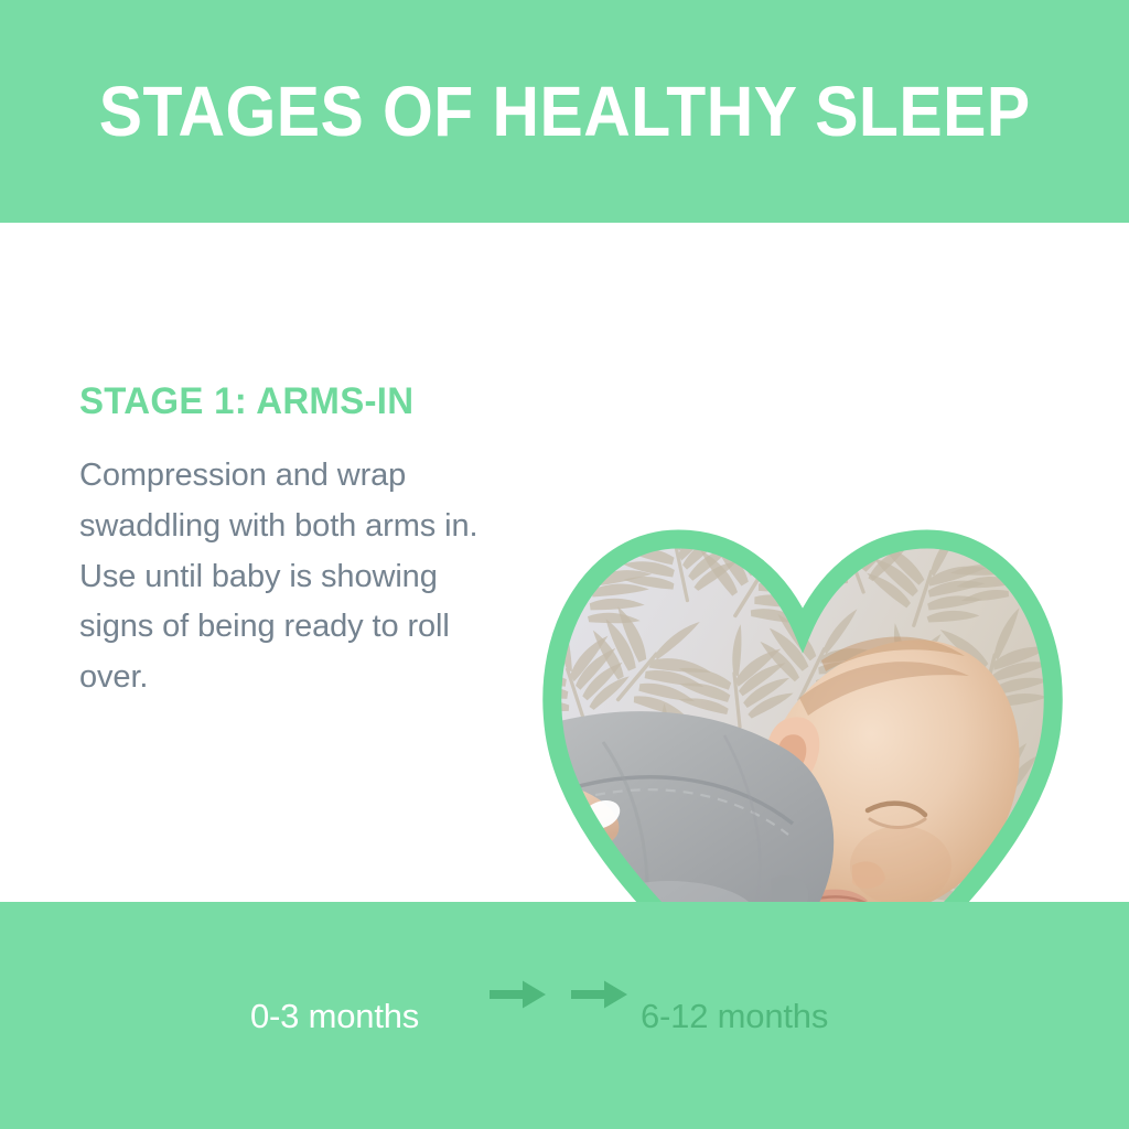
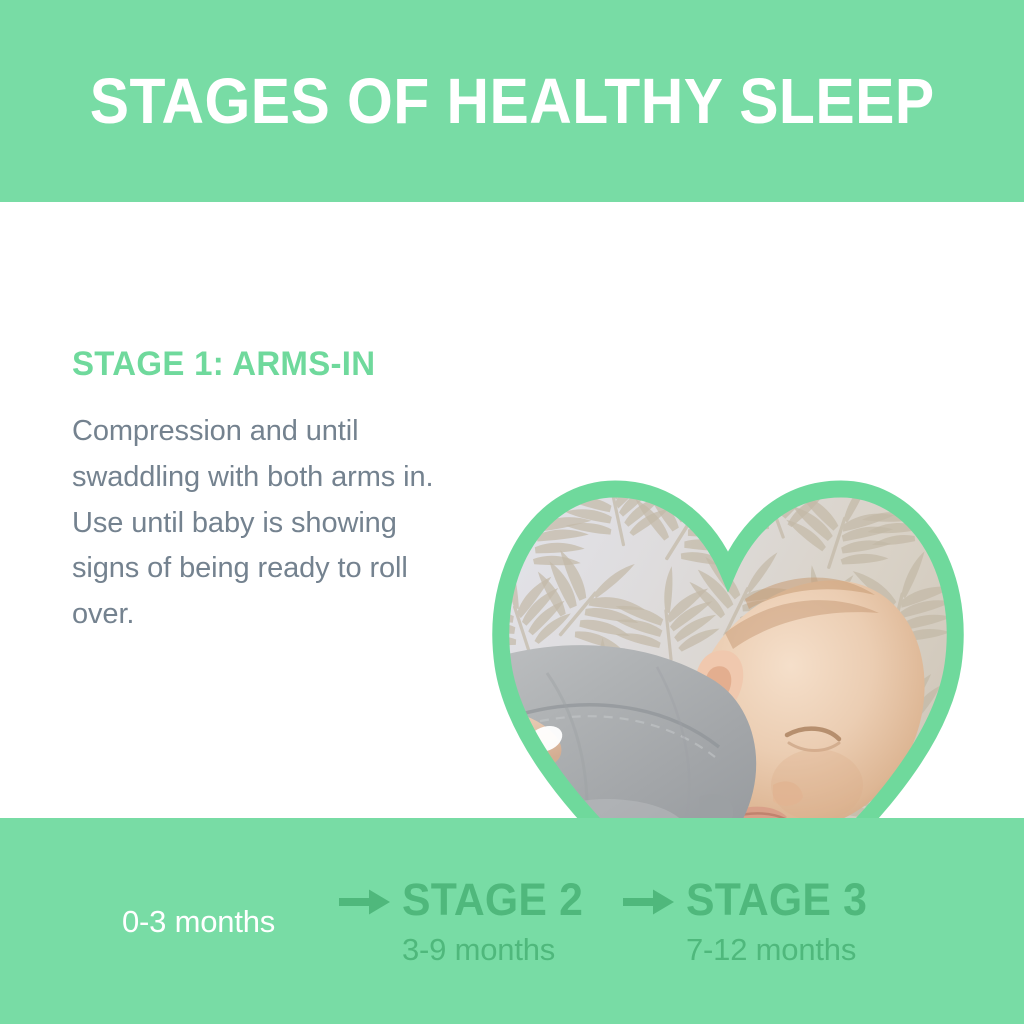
  STAGES OF HEALTHY SLEEP
  STAGE 1: ARMS-IN
- Compression and wrap swaddling with both arms in. Use until baby is showing signs of being ready to roll over.
+ Compression and until swaddling with both arms in. Use until baby is showing signs of being ready to roll over.
  0-3 months
+ STAGE 2
+ 3-9 months
+ STAGE 3
- 6-12 months
+ 7-12 months
